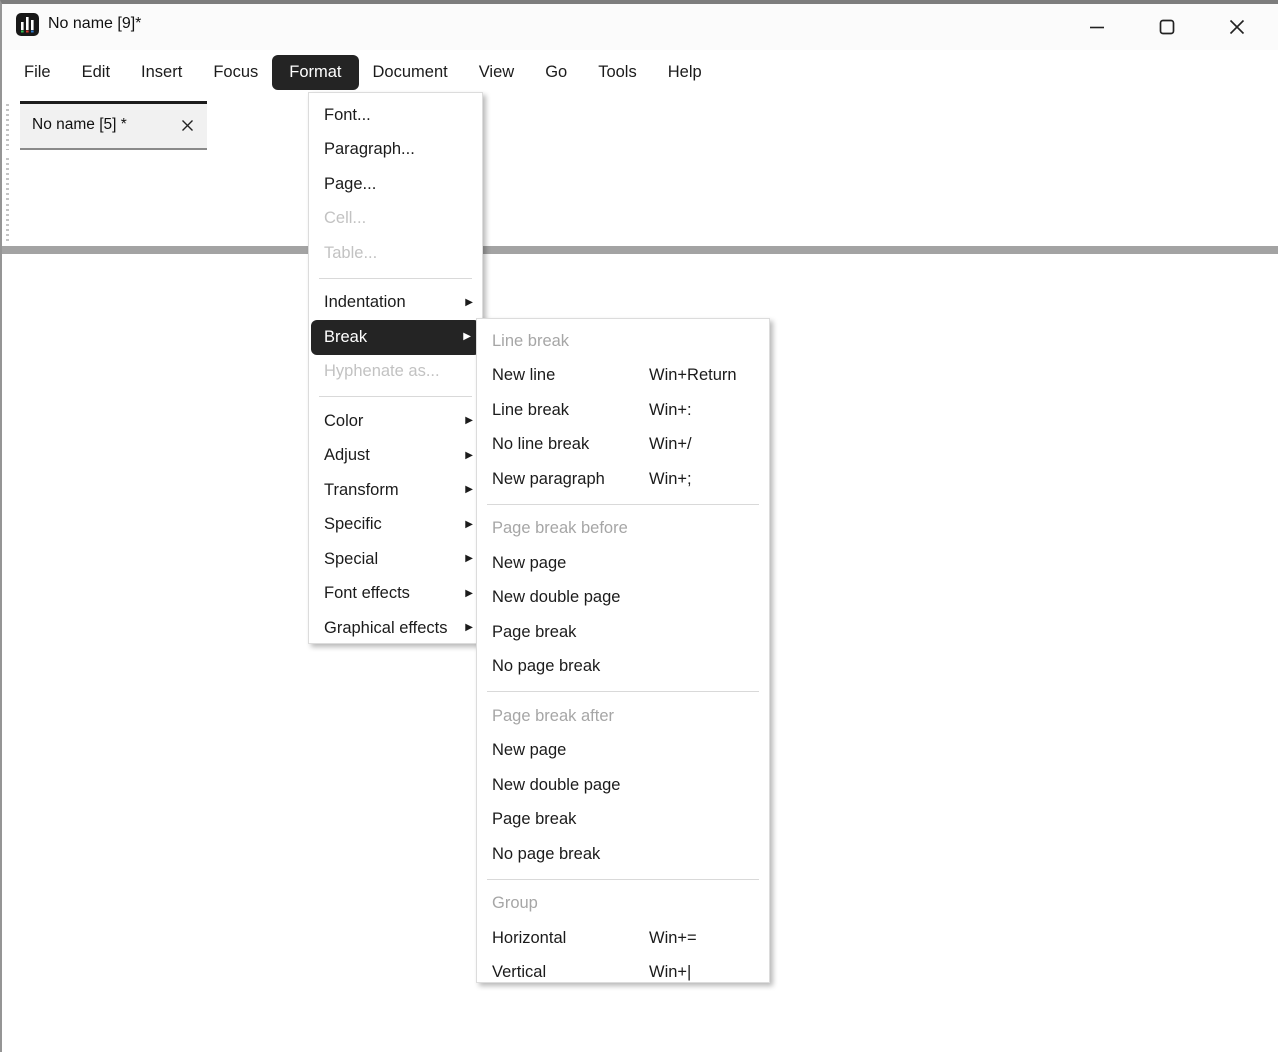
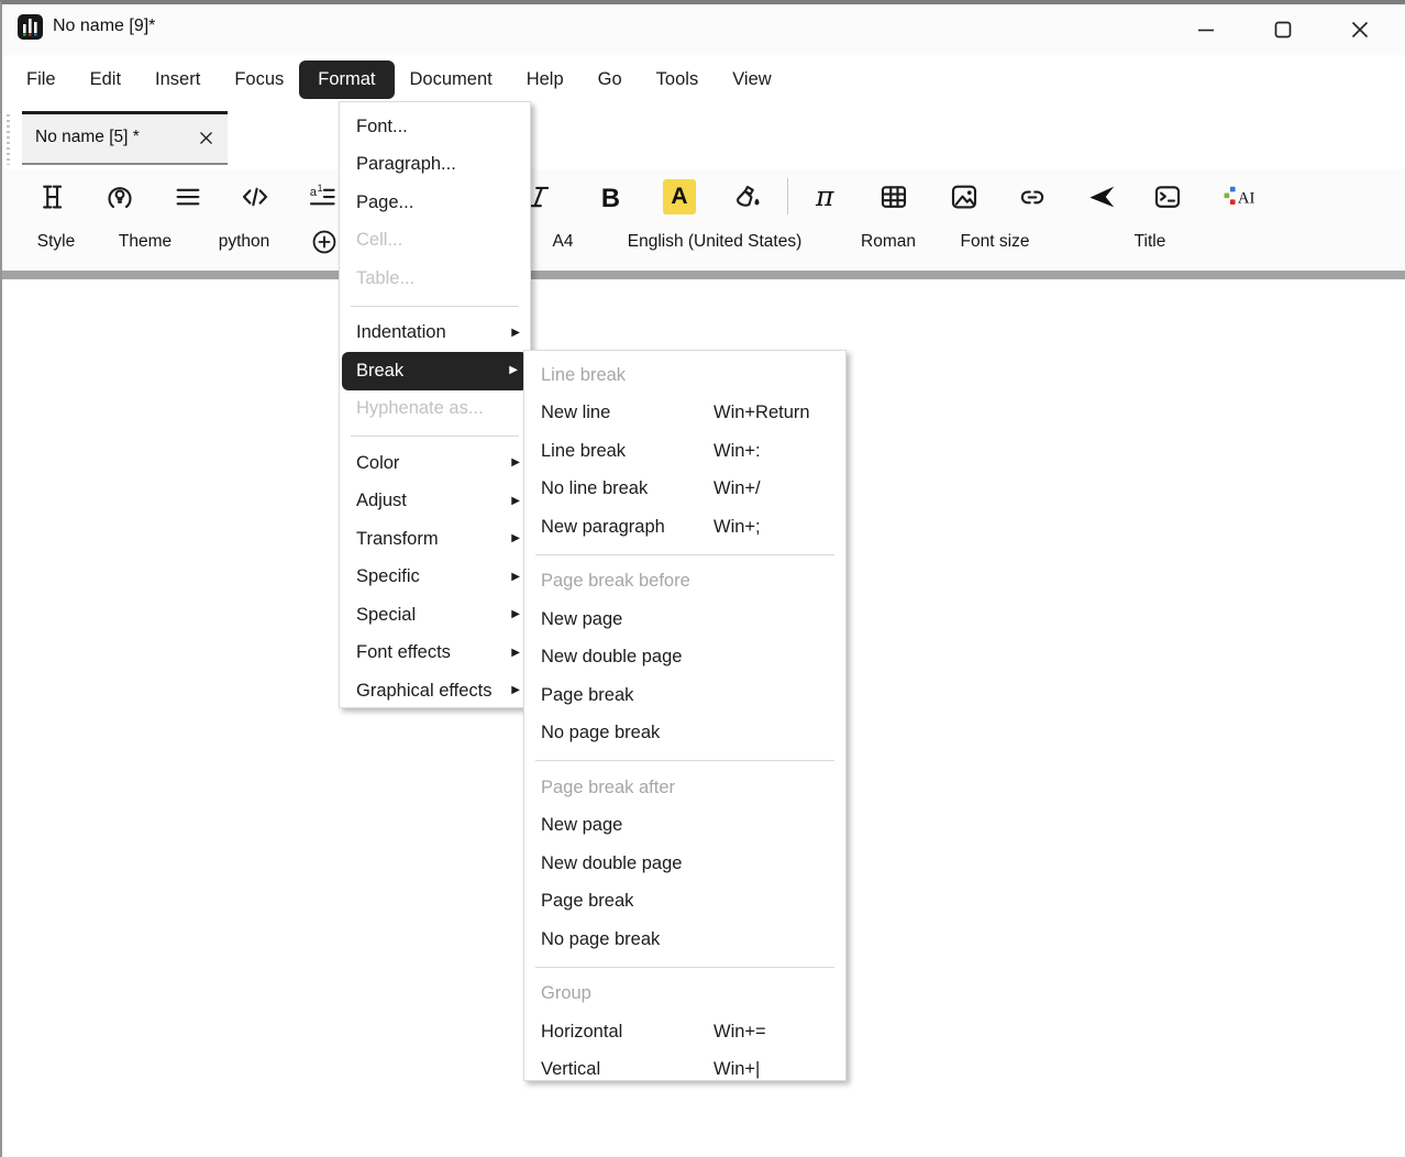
  No name [9]*
  File
  Edit
  Insert
  Focus
  Format
  Document
- View
+ Help
  Go
  Tools
- Help
+ View
  No name [5] *
+ a
+ 1
+ B
+ A
+ π
+ AI
+ Style
+ Theme
+ python
+ A4
+ English (United States)
+ Roman
+ Font size
+ Title
  Font...
  Paragraph...
  Page...
  Cell...
  Table...
  Indentation
  ▶
  Break
  ▶
  Hyphenate as...
  Color
  ▶
  Adjust
  ▶
  Transform
  ▶
  Specific
  ▶
  Special
  ▶
  Font effects
  ▶
  Graphical effects
  ▶
  Line break
  New line
  Win+Return
  Line break
  Win+:
  No line break
  Win+/
  New paragraph
  Win+;
  Page break before
  New page
  New double page
  Page break
  No page break
  Page break after
  New page
  New double page
  Page break
  No page break
  Group
  Horizontal
  Win+=
  Vertical
  Win+|
